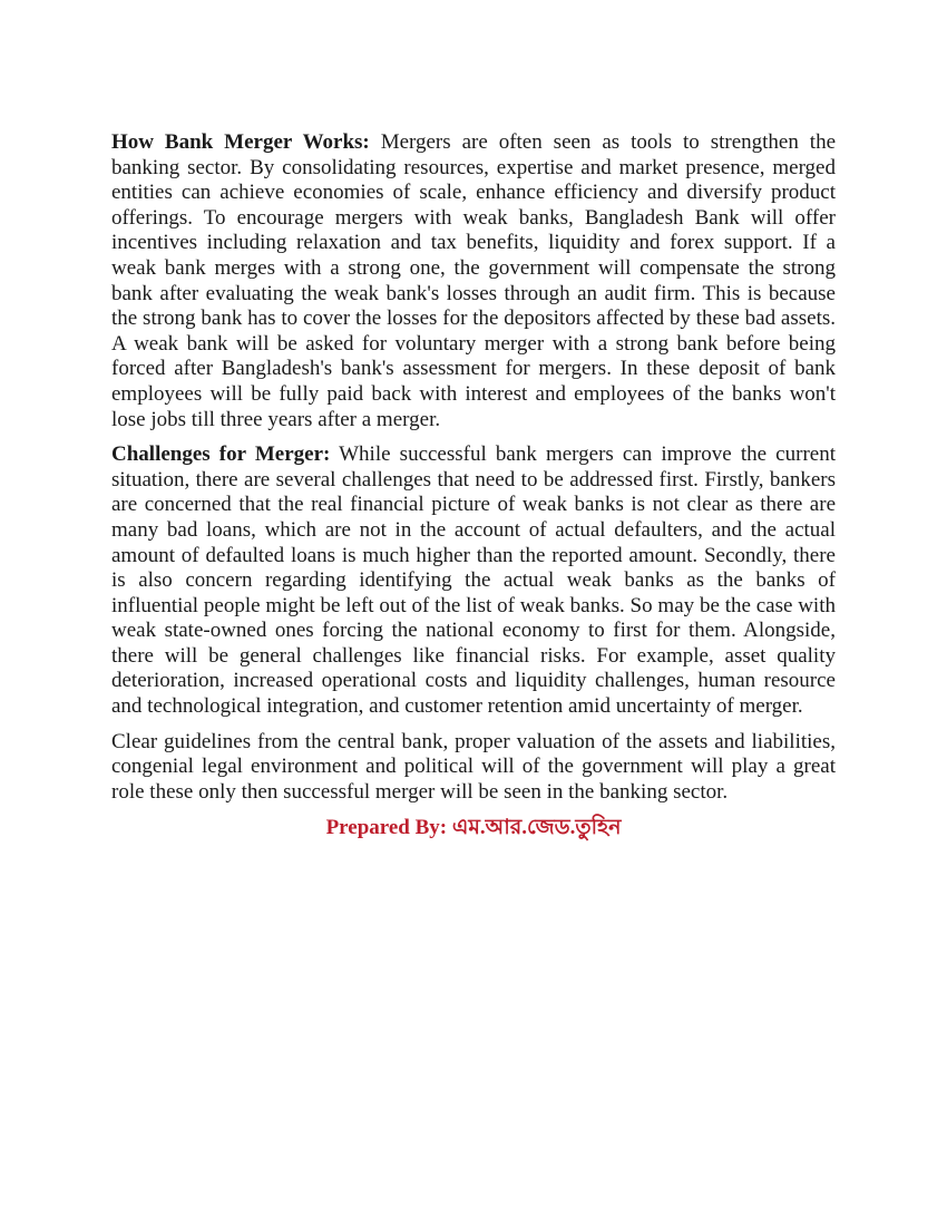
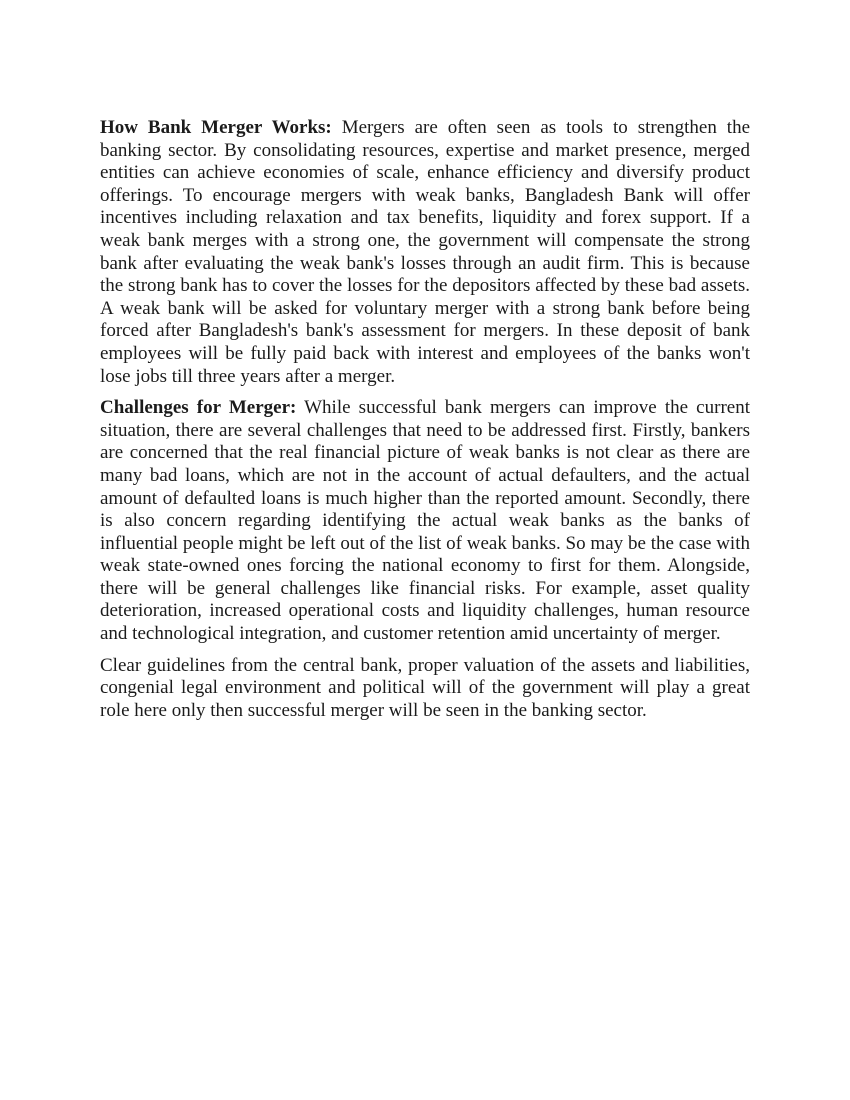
  How Bank Merger Works: Mergers are often seen as tools to strengthen the banking sector. By consolidating resources, expertise and market presence, merged entities can achieve economies of scale, enhance efficiency and diversify product offerings. To encourage mergers with weak banks, Bangladesh Bank will offer incentives including relaxation and tax benefits, liquidity and forex support. If a weak bank merges with a strong one, the government will compensate the strong bank after evaluating the weak bank's losses through an audit firm. This is because the strong bank has to cover the losses for the depositors affected by these bad assets. A weak bank will be asked for voluntary merger with a strong bank before being forced after Bangladesh's bank's assessment for mergers. In these deposit of bank employees will be fully paid back with interest and employees of the banks won't lose jobs till three years after a merger.
  Challenges for Merger: While successful bank mergers can improve the current situation, there are several challenges that need to be addressed first. Firstly, bankers are concerned that the real financial picture of weak banks is not clear as there are many bad loans, which are not in the account of actual defaulters, and the actual amount of defaulted loans is much higher than the reported amount. Secondly, there is also concern regarding identifying the actual weak banks as the banks of influential people might be left out of the list of weak banks. So may be the case with weak state-owned ones forcing the national economy to first for them. Alongside, there will be general challenges like financial risks. For example, asset quality deterioration, increased operational costs and liquidity challenges, human resource and technological integration, and customer retention amid uncertainty of merger.
- Clear guidelines from the central bank, proper valuation of the assets and liabilities, congenial legal environment and political will of the government will play a great role these only then successful merger will be seen in the banking sector.
+ Clear guidelines from the central bank, proper valuation of the assets and liabilities, congenial legal environment and political will of the government will play a great role here only then successful merger will be seen in the banking sector.
- Prepared By: এম.আর.জেড.তুহিন
